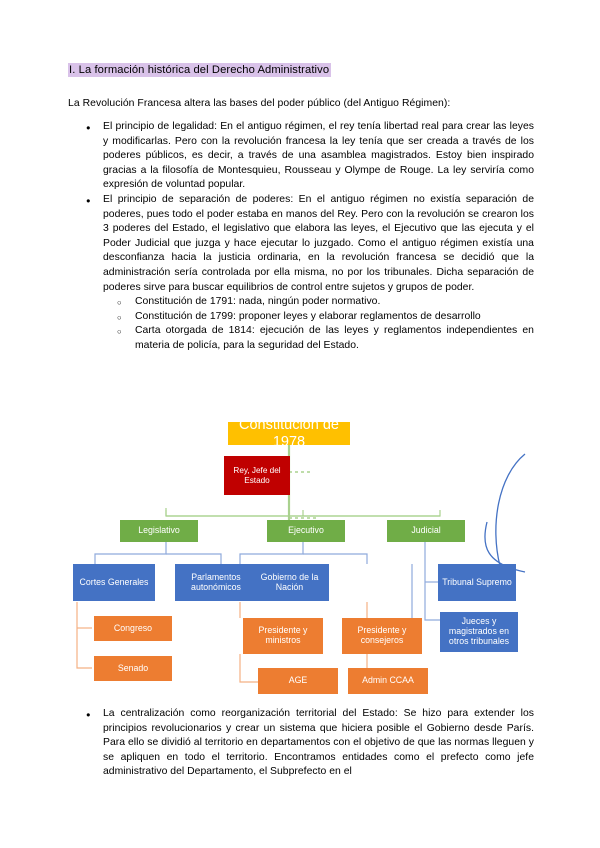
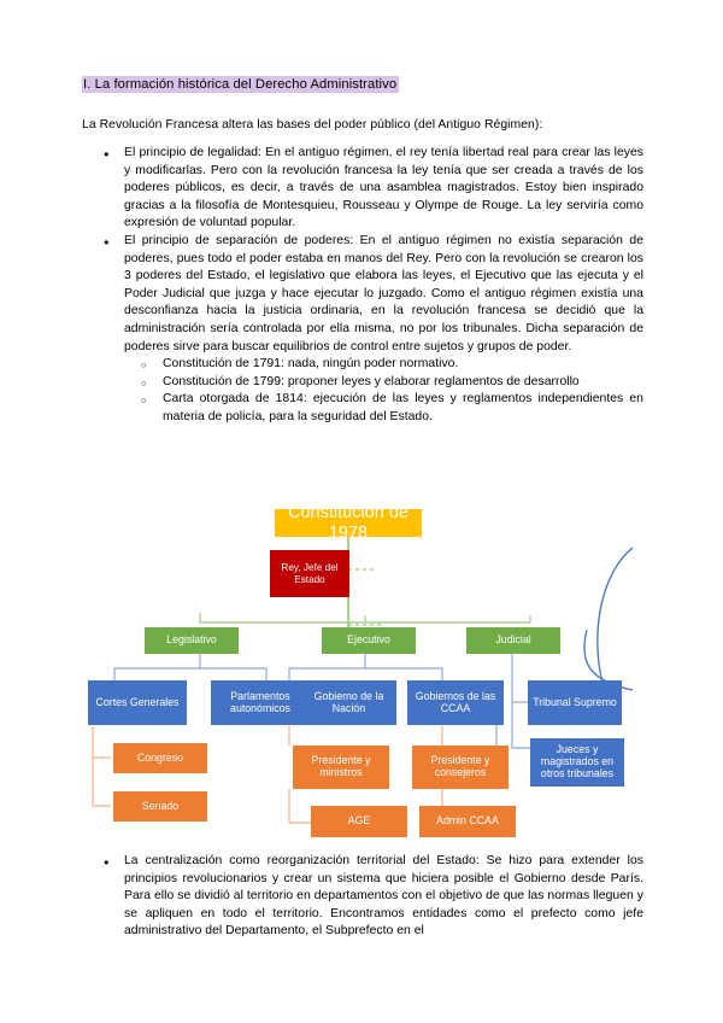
  I. La formación histórica del Derecho Administrativo
  La Revolución Francesa altera las bases del poder público (del Antiguo Régimen):
  El principio de legalidad: En el antiguo régimen, el rey tenía libertad real para crear las leyes y modificarlas. Pero con la revolución francesa la ley tenía que ser creada a través de los poderes públicos, es decir, a través de una asamblea magistrados. Estoy bien inspirado gracias a la filosofía de Montesquieu, Rousseau y Olympe de Rouge. La ley serviría como expresión de voluntad popular.
  El principio de separación de poderes: En el antiguo régimen no existía separación de poderes, pues todo el poder estaba en manos del Rey. Pero con la revolución se crearon los 3 poderes del Estado, el legislativo que elabora las leyes, el Ejecutivo que las ejecuta y el Poder Judicial que juzga y hace ejecutar lo juzgado. Como el antiguo régimen existía una desconfianza hacia la justicia ordinaria, en la revolución francesa se decidió que la administración sería controlada por ella misma, no por los tribunales. Dicha separación de poderes sirve para buscar equilibrios de control entre sujetos y grupos de poder.
  Constitución de 1791: nada, ningún poder normativo.
  Constitución de 1799: proponer leyes y elaborar reglamentos de desarrollo
  Carta otorgada de 1814: ejecución de las leyes y reglamentos independientes en materia de policía, para la seguridad del Estado.
  Constitución de 1978
  Rey, Jefe del Estado
  Legislativo
  Ejecutivo
  Judicial
  Cortes Generales
  Parlamentos autonómicos
  Gobierno de la Nación
+ Gobiernos de las CCAA
  Tribunal Supremo
  Congreso
  Senado
  Presidente y ministros
  Presidente y consejeros
  Jueces y magistrados en otros tribunales
  AGE
  Admin CCAA
  La centralización como reorganización territorial del Estado: Se hizo para extender los principios revolucionarios y crear un sistema que hiciera posible el Gobierno desde París. Para ello se dividió al territorio en departamentos con el objetivo de que las normas lleguen y se apliquen en todo el territorio. Encontramos entidades como el prefecto como jefe administrativo del Departamento, el Subprefecto en el
